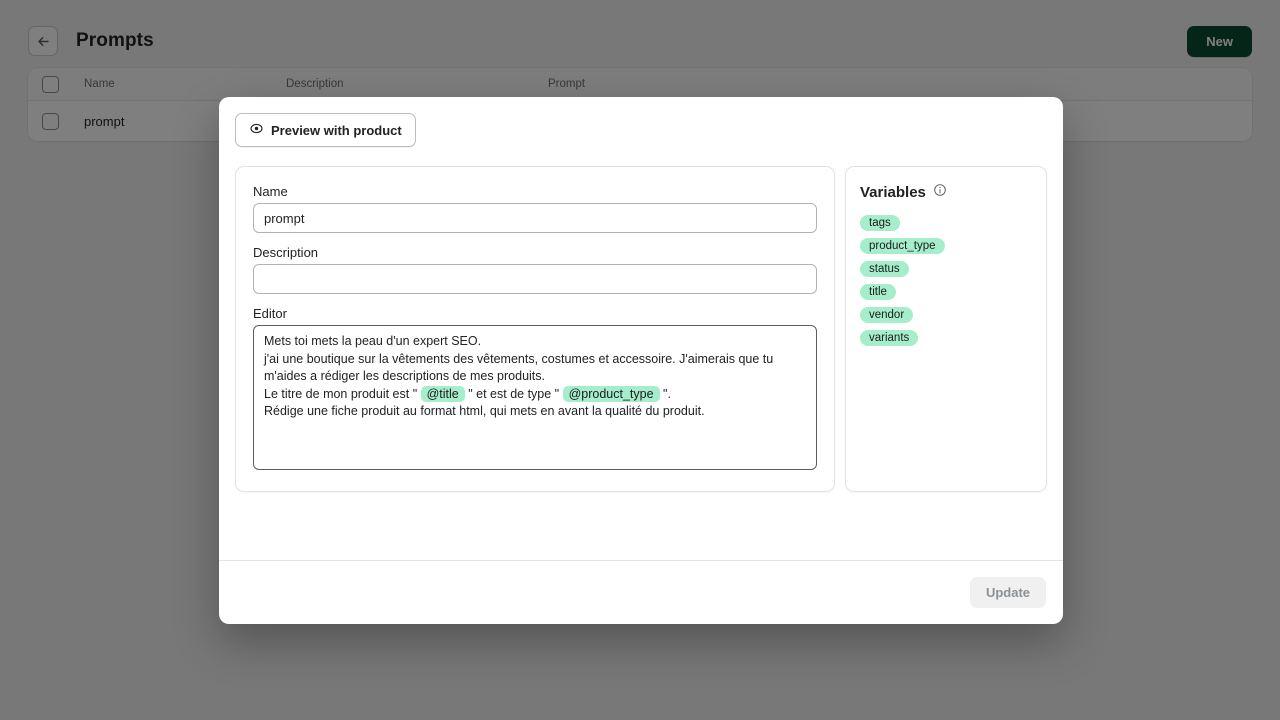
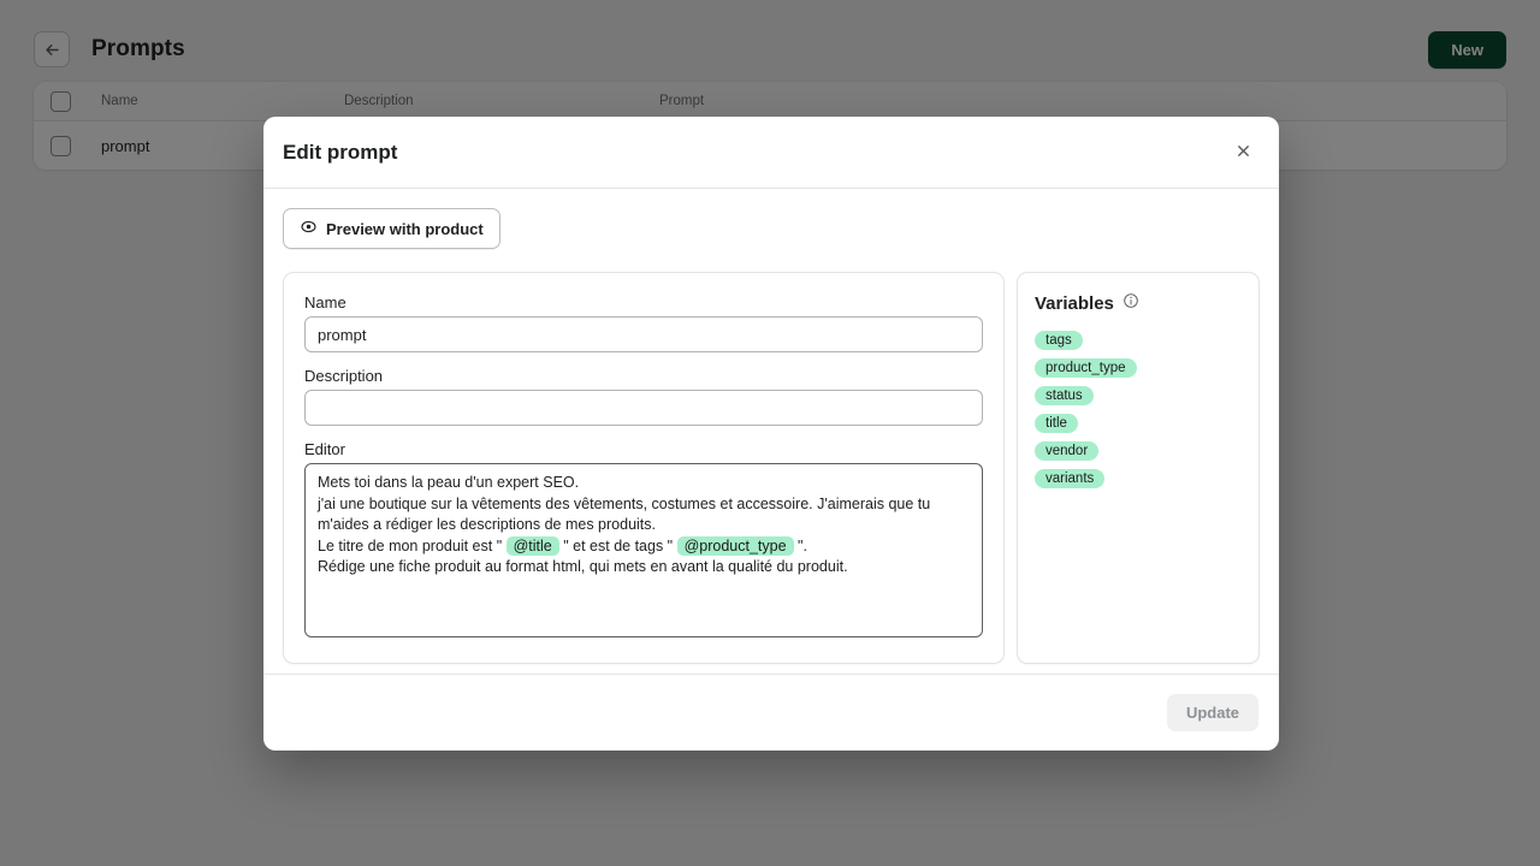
  Prompts
  New
  Name
  Description
  Prompt
  prompt
+ Edit prompt
  Preview with product
  Name
  prompt
  Description
  Editor
- Mets toi mets la peau d'un expert SEO.
+ Mets toi dans la peau d'un expert SEO.
  j'ai une boutique sur la vêtements des vêtements, costumes et accessoire. J'aimerais que tu m'aides a rédiger les descriptions de mes produits.
- Le titre de mon produit est " @title " et est de type " @product_type ".
+ Le titre de mon produit est " @title " et est de tags " @product_type ".
  Rédige une fiche produit au format html, qui mets en avant la qualité du produit.
  Variables
  tags
  product_type
  status
  title
  vendor
  variants
  Update
